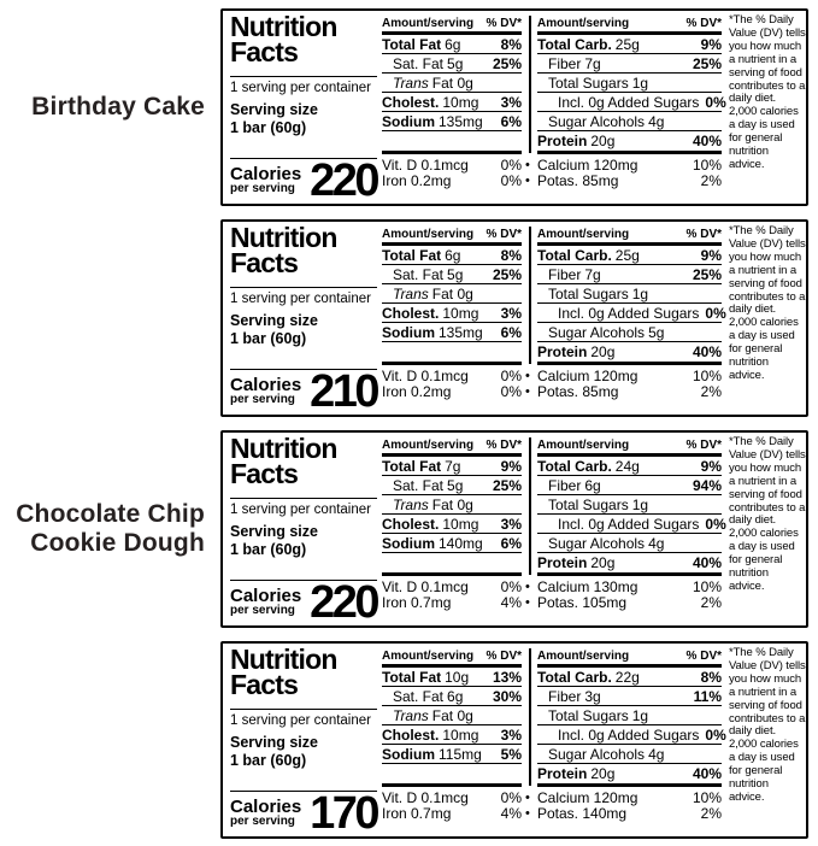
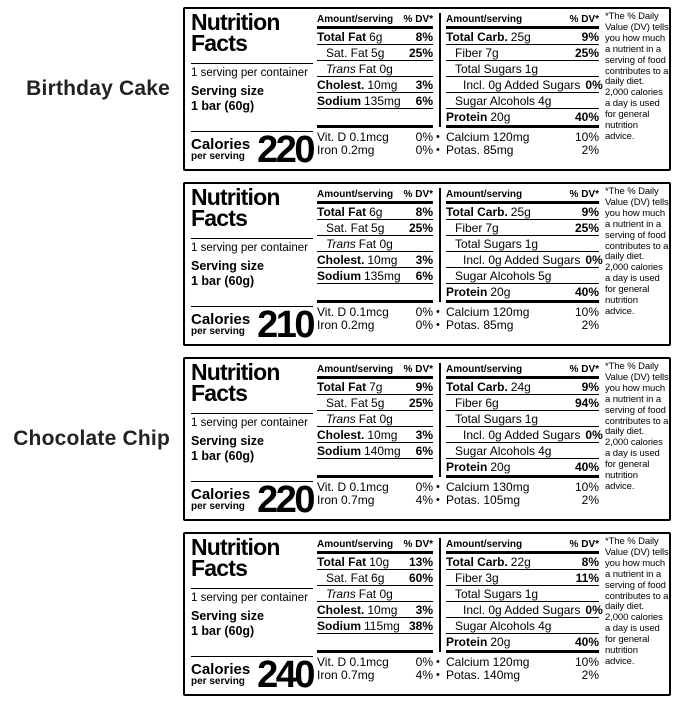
  Birthday Cake
  Nutrition
  Facts
  1 serving per container
  Serving size
  1 bar (60g)
  Calories
  per serving
  220
  Amount/serving
  % DV*
  Total Fat
  6g
  8%
  Sat. Fat
  5g
  25%
  Trans
  Fat 0g
  Cholest.
  10mg
  3%
  Sodium
  135mg
  6%
  Amount/serving
  % DV*
  Total Carb.
  25g
  9%
  Fiber
  7g
  25%
  Total Sugars
  1g
  Incl. 0g Added Sugars
  0%
  Sugar Alcohols
  4g
  Protein
  20g
  40%
  Vit. D 0.1mcg
  0%
  Iron 0.2mg
  0%
  •
  Calcium 120mg
  10%
  •
  Potas. 85mg
  2%
  *The % Daily Value (DV) tells you how much a nutrient in a serving of food contributes to a daily diet. 2,000 calories a day is used for general nutrition advice.
  Nutrition
  Facts
  1 serving per container
  Serving size
  1 bar (60g)
  Calories
  per serving
  210
  Amount/serving
  % DV*
  Total Fat
  6g
  8%
  Sat. Fat
  5g
  25%
  Trans
  Fat 0g
  Cholest.
  10mg
  3%
  Sodium
  135mg
  6%
  Amount/serving
  % DV*
  Total Carb.
  25g
  9%
  Fiber
  7g
  25%
  Total Sugars
  1g
  Incl. 0g Added Sugars
  0%
  Sugar Alcohols
  5g
  Protein
  20g
  40%
  Vit. D 0.1mcg
  0%
  Iron 0.2mg
  0%
  •
  Calcium 120mg
  10%
  •
  Potas. 85mg
  2%
  *The % Daily Value (DV) tells you how much a nutrient in a serving of food contributes to a daily diet. 2,000 calories a day is used for general nutrition advice.
  Chocolate Chip
- Cookie Dough
  Nutrition
  Facts
  1 serving per container
  Serving size
  1 bar (60g)
  Calories
  per serving
  220
  Amount/serving
  % DV*
  Total Fat
  7g
  9%
  Sat. Fat
  5g
  25%
  Trans
  Fat 0g
  Cholest.
  10mg
  3%
  Sodium
  140mg
  6%
  Amount/serving
  % DV*
  Total Carb.
  24g
  9%
  Fiber
  6g
  94%
  Total Sugars
  1g
  Incl. 0g Added Sugars
  0%
  Sugar Alcohols
  4g
  Protein
  20g
  40%
  Vit. D 0.1mcg
  0%
  Iron 0.7mg
  4%
  •
  Calcium 130mg
  10%
  •
  Potas. 105mg
  2%
  *The % Daily Value (DV) tells you how much a nutrient in a serving of food contributes to a daily diet. 2,000 calories a day is used for general nutrition advice.
  Nutrition
  Facts
  1 serving per container
  Serving size
  1 bar (60g)
  Calories
  per serving
- 170
+ 240
  Amount/serving
  % DV*
  Total Fat
  10g
  13%
  Sat. Fat
  6g
- 30%
+ 60%
  Trans
  Fat 0g
  Cholest.
  10mg
  3%
  Sodium
  115mg
- 5%
+ 38%
  Amount/serving
  % DV*
  Total Carb.
  22g
  8%
  Fiber
  3g
  11%
  Total Sugars
  1g
  Incl. 0g Added Sugars
  0%
  Sugar Alcohols
  4g
  Protein
  20g
  40%
  Vit. D 0.1mcg
  0%
  Iron 0.7mg
  4%
  •
  Calcium 120mg
  10%
  •
  Potas. 140mg
  2%
  *The % Daily Value (DV) tells you how much a nutrient in a serving of food contributes to a daily diet. 2,000 calories a day is used for general nutrition advice.
